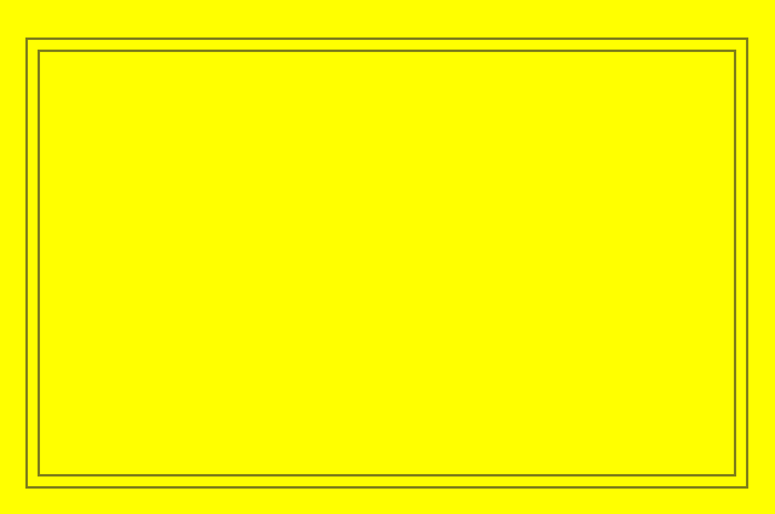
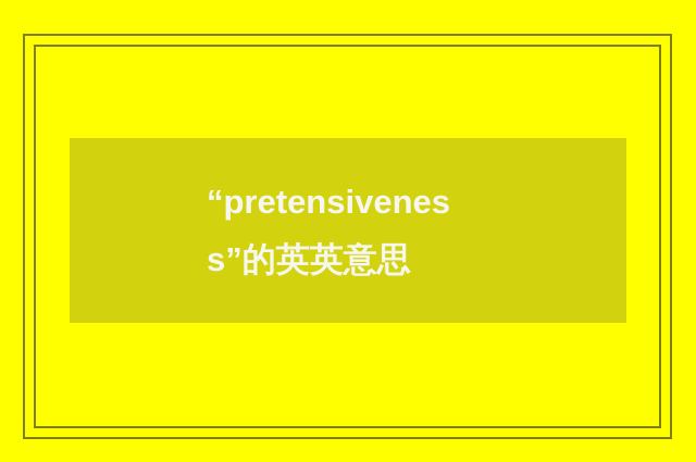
+ “pretensiveness”的英英意思
